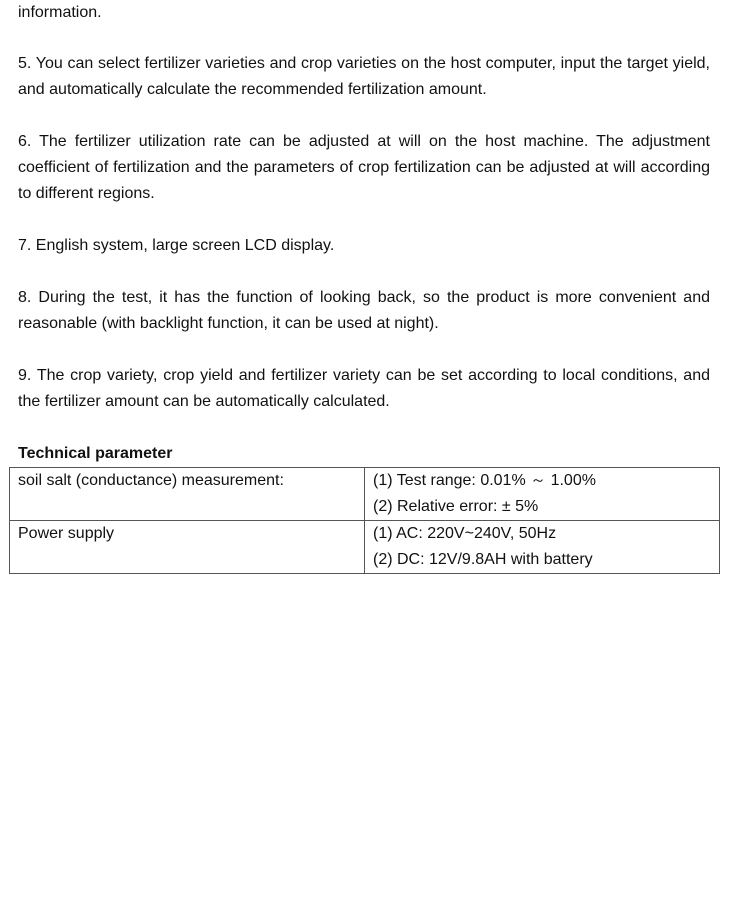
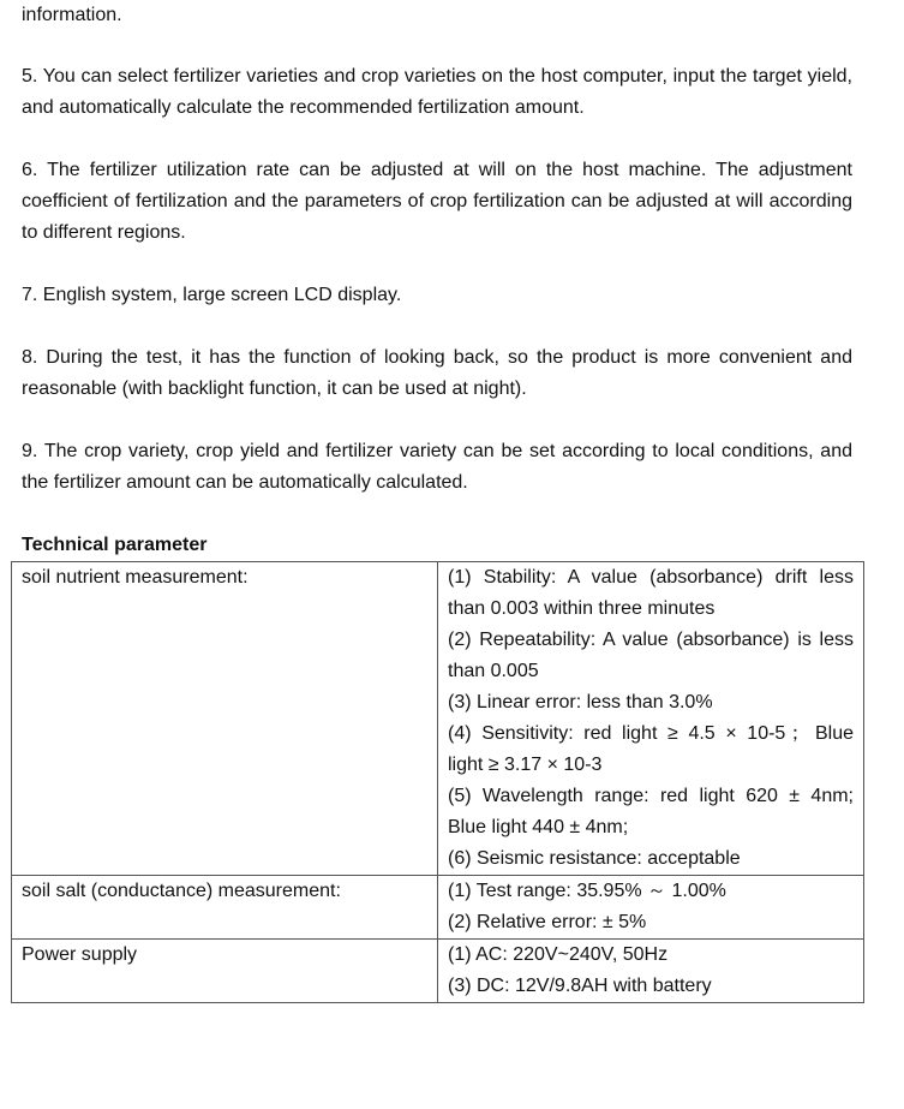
  information.
  5. You can select fertilizer varieties and crop varieties on the host computer, input the target yield, and automatically calculate the recommended fertilization amount.
  6. The fertilizer utilization rate can be adjusted at will on the host machine. The adjustment coefficient of fertilization and the parameters of crop fertilization can be adjusted at will according to different regions.
  7. English system, large screen LCD display.
  8. During the test, it has the function of looking back, so the product is more convenient and reasonable (with backlight function, it can be used at night).
  9. The crop variety, crop yield and fertilizer variety can be set according to local conditions, and the fertilizer amount can be automatically calculated.
  Technical parameter
+ soil nutrient measurement:	(1) Stability: A value (absorbance) drift less than 0.003 within three minutes (2) Repeatability: A value (absorbance) is less than 0.005 (3) Linear error: less than 3.0% (4) Sensitivity: red light ≥ 4.5 × 10-5； Blue light ≥ 3.17 × 10-3 (5) Wavelength range: red light 620 ± 4nm; Blue light 440 ± 4nm; (6) Seismic resistance: acceptable
- soil salt (conductance) measurement:	(1) Test range: 0.01% ～ 1.00% (2) Relative error: ± 5%
+ soil salt (conductance) measurement:	(1) Test range: 35.95% ～ 1.00% (2) Relative error: ± 5%
- Power supply	(1) AC: 220V~240V, 50Hz (2) DC: 12V/9.8AH with battery
+ Power supply	(1) AC: 220V~240V, 50Hz (3) DC: 12V/9.8AH with battery
